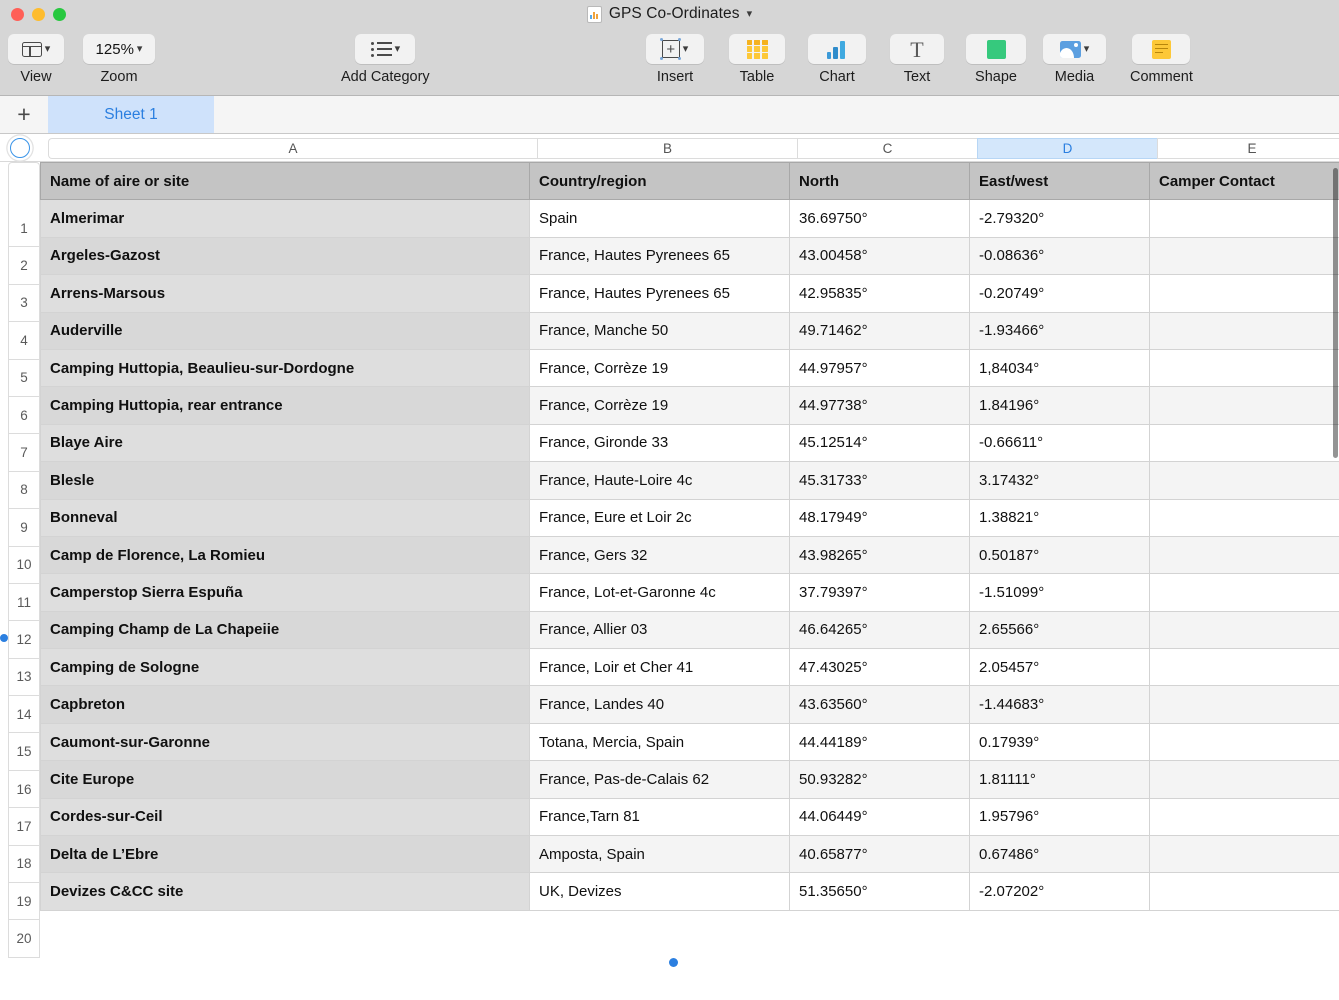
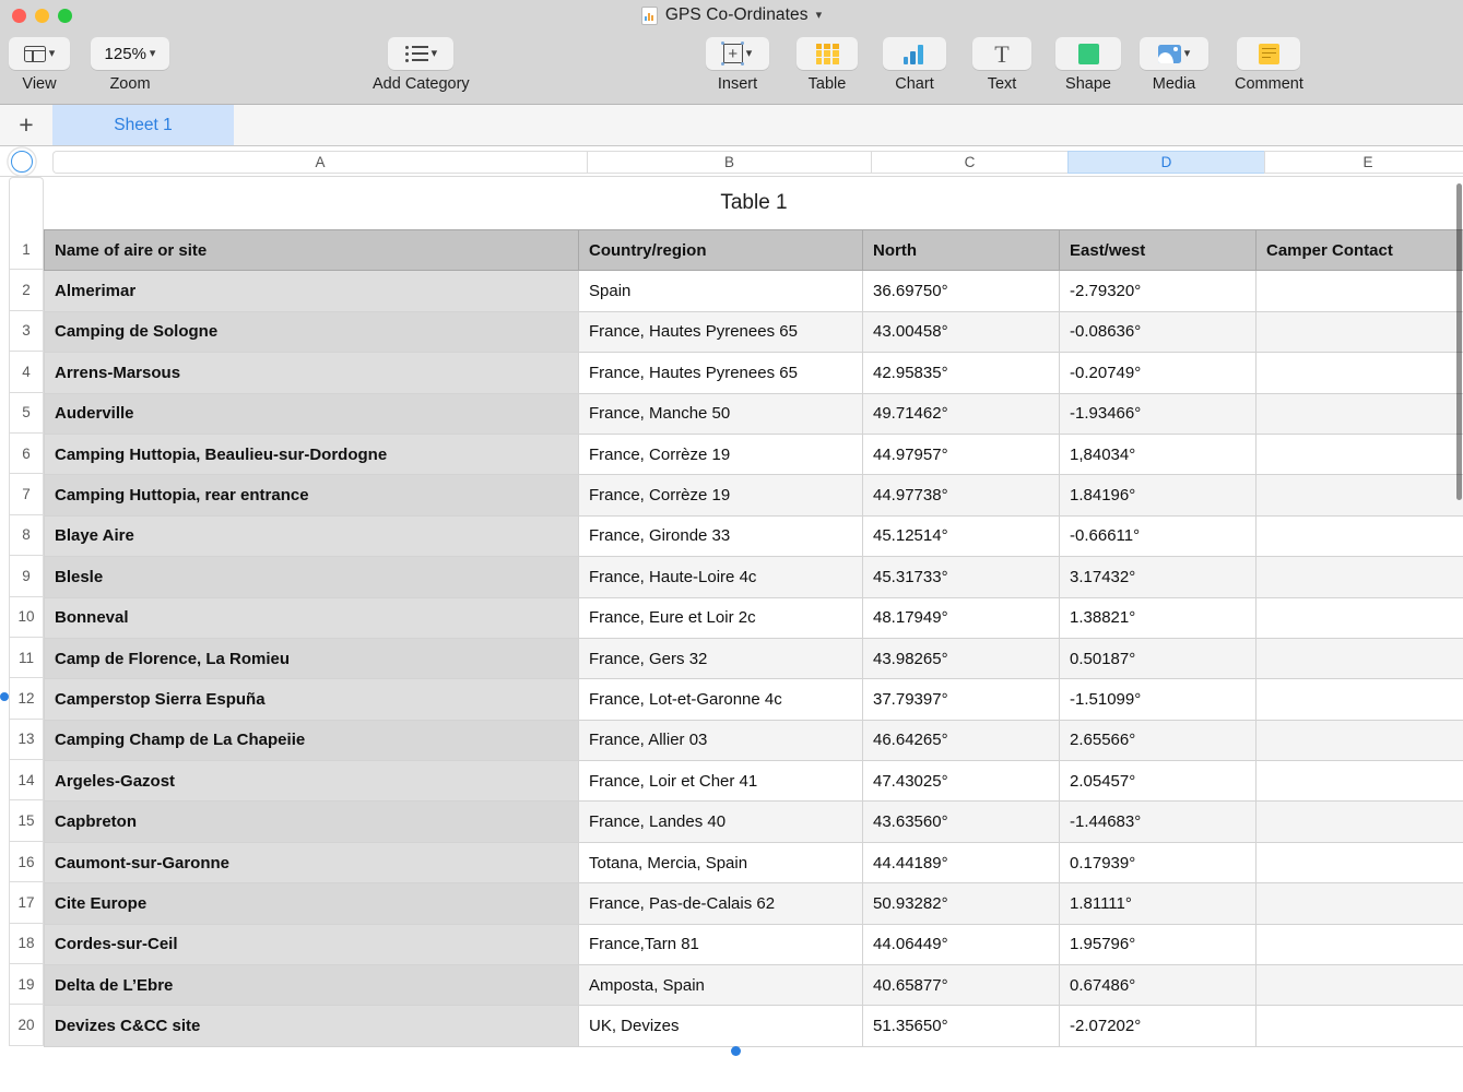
  GPS Co-Ordinates
  View
  125%
  Zoom
  Add Category
  Insert
  Table
  Chart
  T
  Text
  Shape
  Media
  Comment
  +
  Sheet 1
  A
  B
  C
  D
  E
  1
  2
  3
  4
  5
  6
  7
  8
  9
  10
  11
  12
  13
  14
  15
  16
  17
  18
  19
  20
+ Table 1
  Name of aire or site	Country/region	North	East/west	Camper Contact
  Almerimar	Spain	36.69750°	-2.79320°
- Argeles-Gazost	France, Hautes Pyrenees 65	43.00458°	-0.08636°
+ Camping de Sologne	France, Hautes Pyrenees 65	43.00458°	-0.08636°
  Arrens-Marsous	France, Hautes Pyrenees 65	42.95835°	-0.20749°
  Auderville	France, Manche 50	49.71462°	-1.93466°
  Camping Huttopia, Beaulieu-sur-Dordogne	France, Corrèze 19	44.97957°	1,84034°
  Camping Huttopia, rear entrance	France, Corrèze 19	44.97738°	1.84196°
  Blaye Aire	France, Gironde 33	45.12514°	-0.66611°
  Blesle	France, Haute-Loire 4c	45.31733°	3.17432°
  Bonneval	France, Eure et Loir 2c	48.17949°	1.38821°
  Camp de Florence, La Romieu	France, Gers 32	43.98265°	0.50187°
  Camperstop Sierra Espuña	France, Lot-et-Garonne 4c	37.79397°	-1.51099°
  Camping Champ de La Chapeiie	France, Allier 03	46.64265°	2.65566°
- Camping de Sologne	France, Loir et Cher 41	47.43025°	2.05457°
+ Argeles-Gazost	France, Loir et Cher 41	47.43025°	2.05457°
  Capbreton	France, Landes 40	43.63560°	-1.44683°
  Caumont-sur-Garonne	Totana, Mercia, Spain	44.44189°	0.17939°
  Cite Europe	France, Pas-de-Calais 62	50.93282°	1.81111°
  Cordes-sur-Ceil	France,Tarn 81	44.06449°	1.95796°
  Delta de L’Ebre	Amposta, Spain	40.65877°	0.67486°
  Devizes C&CC site	UK, Devizes	51.35650°	-2.07202°
